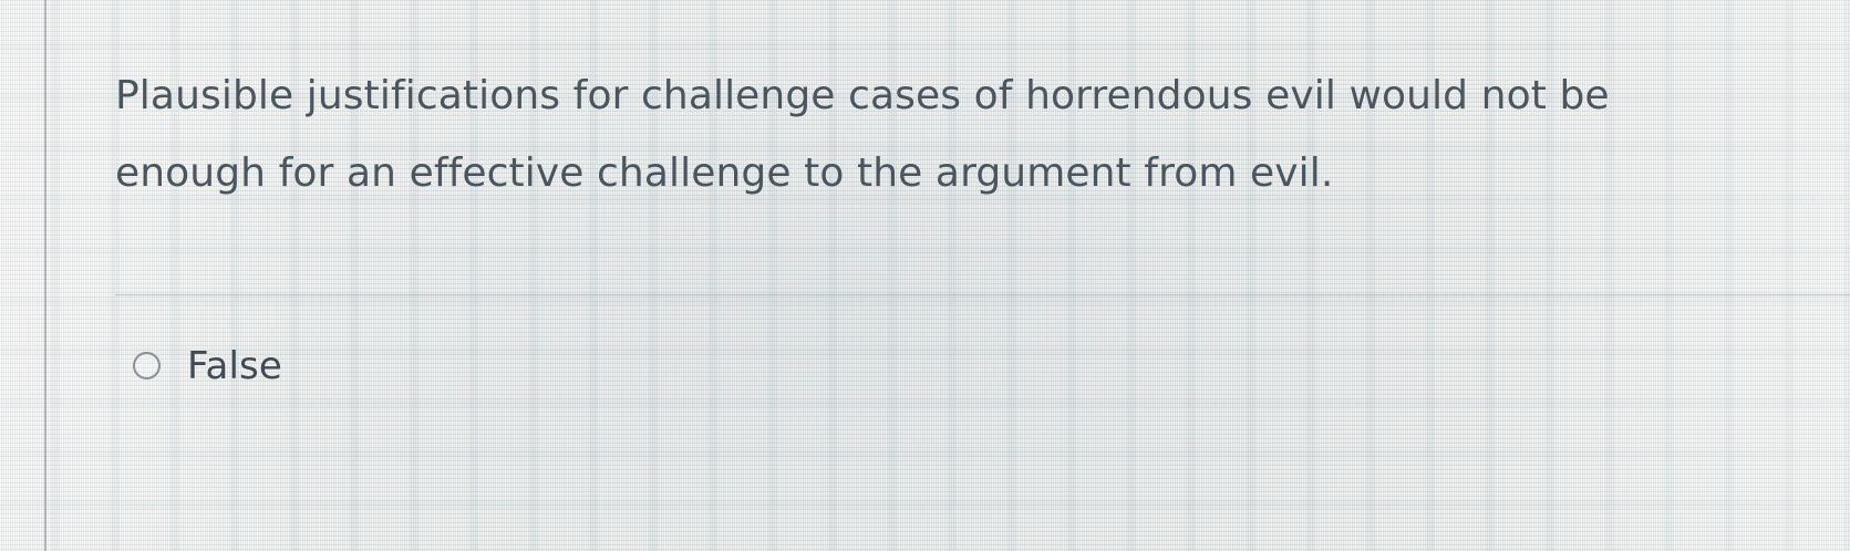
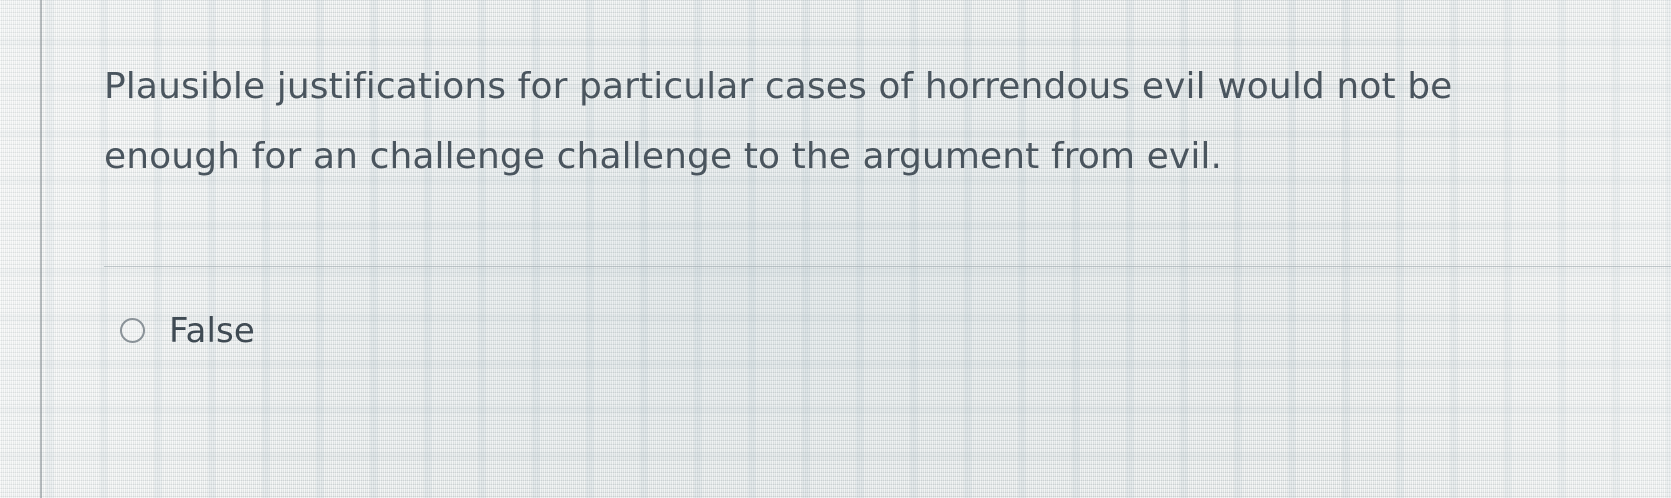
- Plausible justifications for challenge cases of horrendous evil would not be
+ Plausible justifications for particular cases of horrendous evil would not be
- enough for an effective challenge to the argument from evil.
+ enough for an challenge challenge to the argument from evil.
  False
